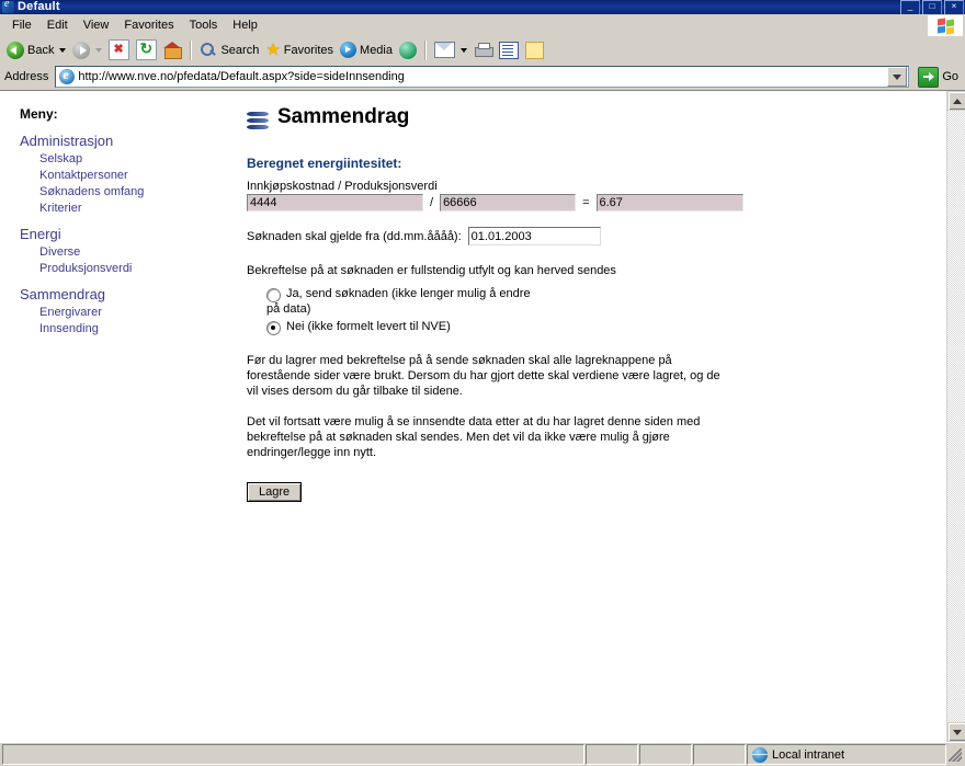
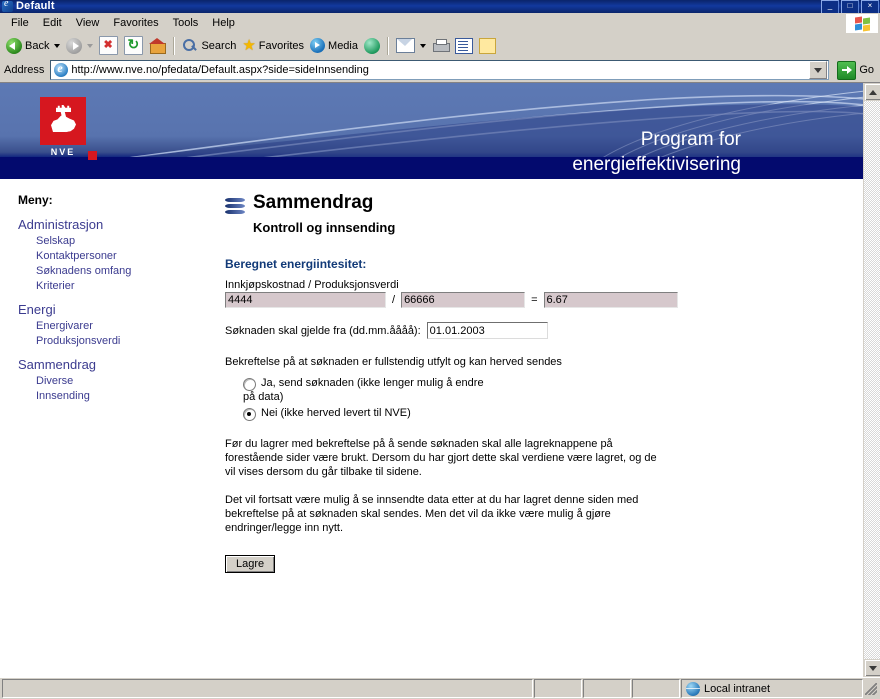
  Default
  _
  □
  ×
  File
  Edit
  View
  Favorites
  Tools
  Help
  Back
  Search
  ★
  Favorites
  Media
  Address
  http://www.nve.no/pfedata/Default.aspx?side=sideInnsending
  Go
+ NVE
+ Program for
+ energieffektivisering
  Meny:
  Administrasjon
  Selskap
  Kontaktpersoner
  Søknadens omfang
  Kriterier
  Energi
- Diverse
+ Energivarer
  Produksjonsverdi
  Sammendrag
- Energivarer
+ Diverse
  Innsending
  Sammendrag
+ Kontroll og innsending
  Beregnet energiintesitet:
  Innkjøpskostnad / Produksjonsverdi
  4444
  /
  66666
  =
  6.67
  Søknaden skal gjelde fra (dd.mm.åååå):
  01.01.2003
  Bekreftelse på at søknaden er fullstendig utfylt og kan herved sendes
  Ja, send søknaden (ikke lenger mulig å endre
  på data)
- Nei (ikke formelt levert til NVE)
+ Nei (ikke herved levert til NVE)
  Før du lagrer med bekreftelse på å sende søknaden skal alle lagreknappene på forestående sider være brukt. Dersom du har gjort dette skal verdiene være lagret, og de vil vises dersom du går tilbake til sidene.
  Det vil fortsatt være mulig å se innsendte data etter at du har lagret denne siden med bekreftelse på at søknaden skal sendes. Men det vil da ikke være mulig å gjøre endringer/legge inn nytt.
  Lagre
  Local intranet
